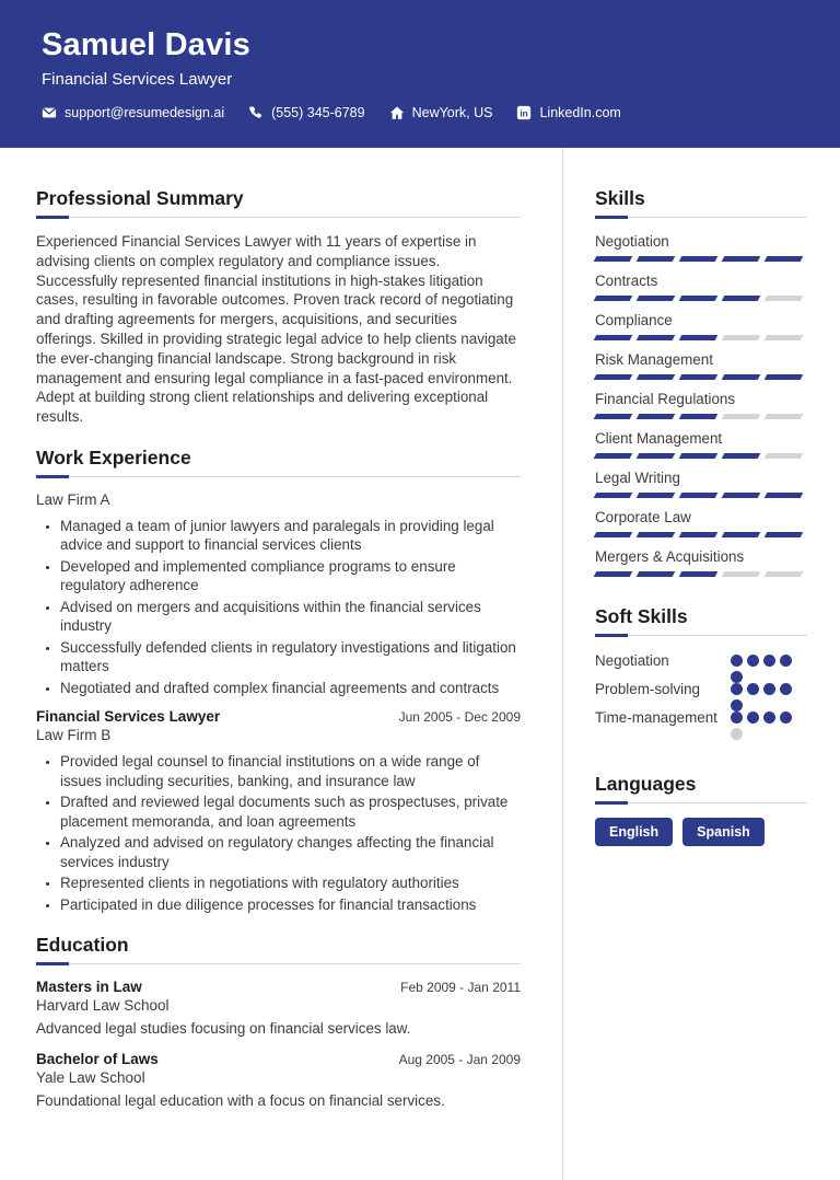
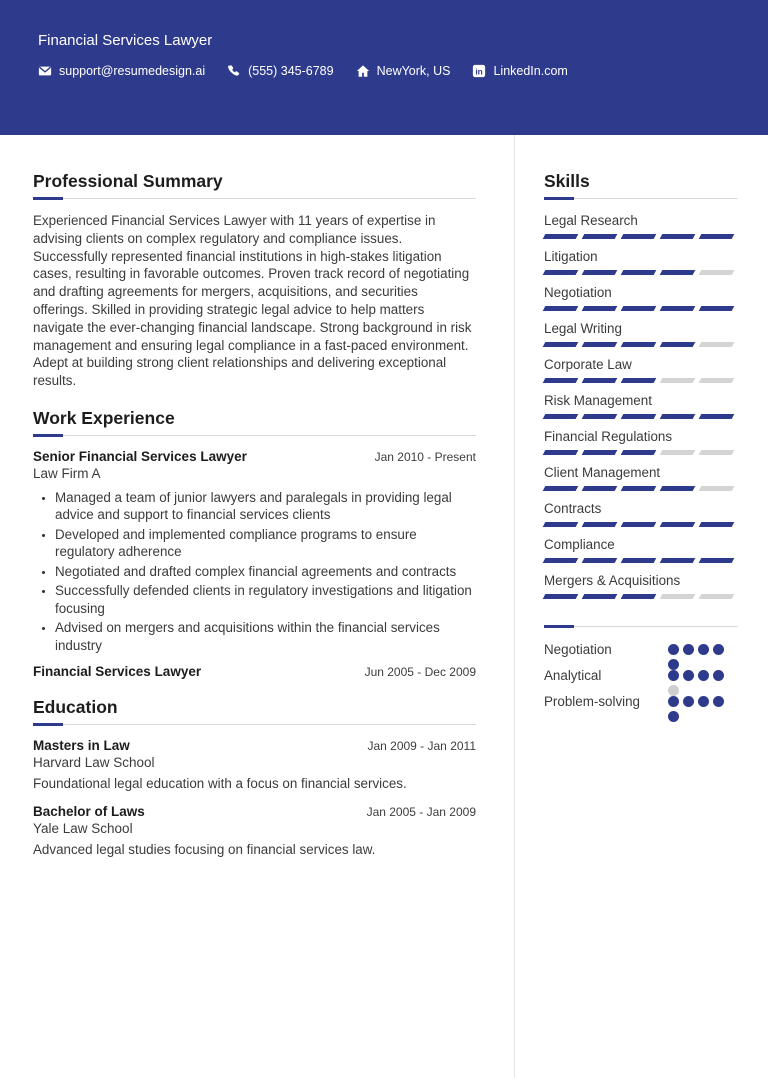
- Samuel Davis
  Financial Services Lawyer
  support@resumedesign.ai
  (555) 345-6789
  NewYork, US
  in
  LinkedIn.com
  Professional Summary
- Experienced Financial Services Lawyer with 11 years of expertise in advising clients on complex regulatory and compliance issues. Successfully represented financial institutions in high-stakes litigation cases, resulting in favorable outcomes. Proven track record of negotiating and drafting agreements for mergers, acquisitions, and securities offerings. Skilled in providing strategic legal advice to help clients navigate the ever-changing financial landscape. Strong background in risk management and ensuring legal compliance in a fast-paced environment. Adept at building strong client relationships and delivering exceptional results.
+ Experienced Financial Services Lawyer with 11 years of expertise in advising clients on complex regulatory and compliance issues. Successfully represented financial institutions in high-stakes litigation cases, resulting in favorable outcomes. Proven track record of negotiating and drafting agreements for mergers, acquisitions, and securities offerings. Skilled in providing strategic legal advice to help matters navigate the ever-changing financial landscape. Strong background in risk management and ensuring legal compliance in a fast-paced environment. Adept at building strong client relationships and delivering exceptional results.
  Work Experience
+ Senior Financial Services Lawyer
+ Jan 2010 - Present
  Law Firm A
  Managed a team of junior lawyers and paralegals in providing legal advice and support to financial services clients
  Developed and implemented compliance programs to ensure regulatory adherence
- Advised on mergers and acquisitions within the financial services industry
+ Negotiated and drafted complex financial agreements and contracts
- Successfully defended clients in regulatory investigations and litigation matters
+ Successfully defended clients in regulatory investigations and litigation focusing
- Negotiated and drafted complex financial agreements and contracts
+ Advised on mergers and acquisitions within the financial services industry
  Financial Services Lawyer
  Jun 2005 - Dec 2009
- Law Firm B
- Provided legal counsel to financial institutions on a wide range of issues including securities, banking, and insurance law
- Drafted and reviewed legal documents such as prospectuses, private placement memoranda, and loan agreements
- Analyzed and advised on regulatory changes affecting the financial services industry
- Represented clients in negotiations with regulatory authorities
- Participated in due diligence processes for financial transactions
  Education
  Masters in Law
- Feb 2009 - Jan 2011
+ Jan 2009 - Jan 2011
  Harvard Law School
- Advanced legal studies focusing on financial services law.
+ Foundational legal education with a focus on financial services.
  Bachelor of Laws
- Aug 2005 - Jan 2009
+ Jan 2005 - Jan 2009
  Yale Law School
- Foundational legal education with a focus on financial services.
+ Advanced legal studies focusing on financial services law.
  Skills
+ Legal Research
+ Litigation
  Negotiation
- Contracts
+ Legal Writing
- Compliance
+ Corporate Law
  Risk Management
  Financial Regulations
  Client Management
- Legal Writing
+ Contracts
- Corporate Law
+ Compliance
  Mergers & Acquisitions
- Soft Skills
  Negotiation
+ Analytical
  Problem-solving
- Time-management
- Languages
- English
- Spanish
